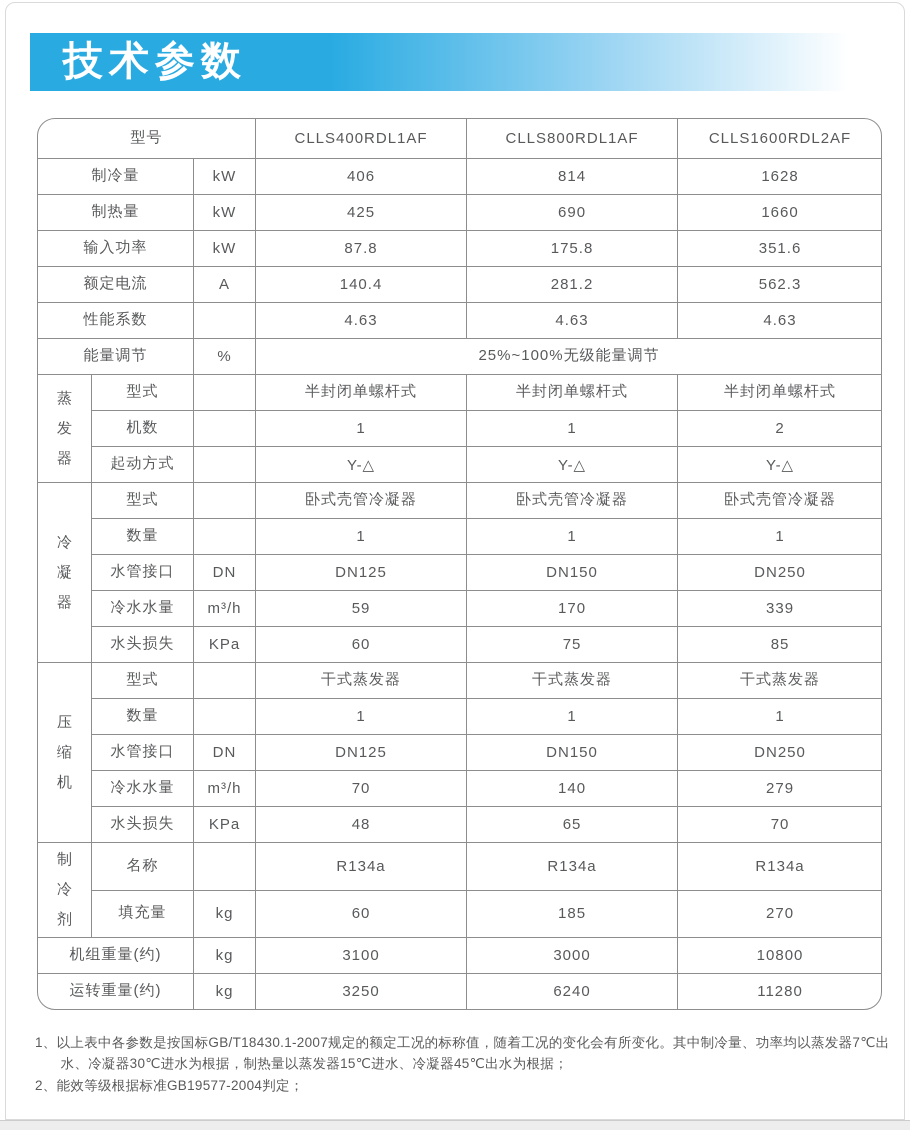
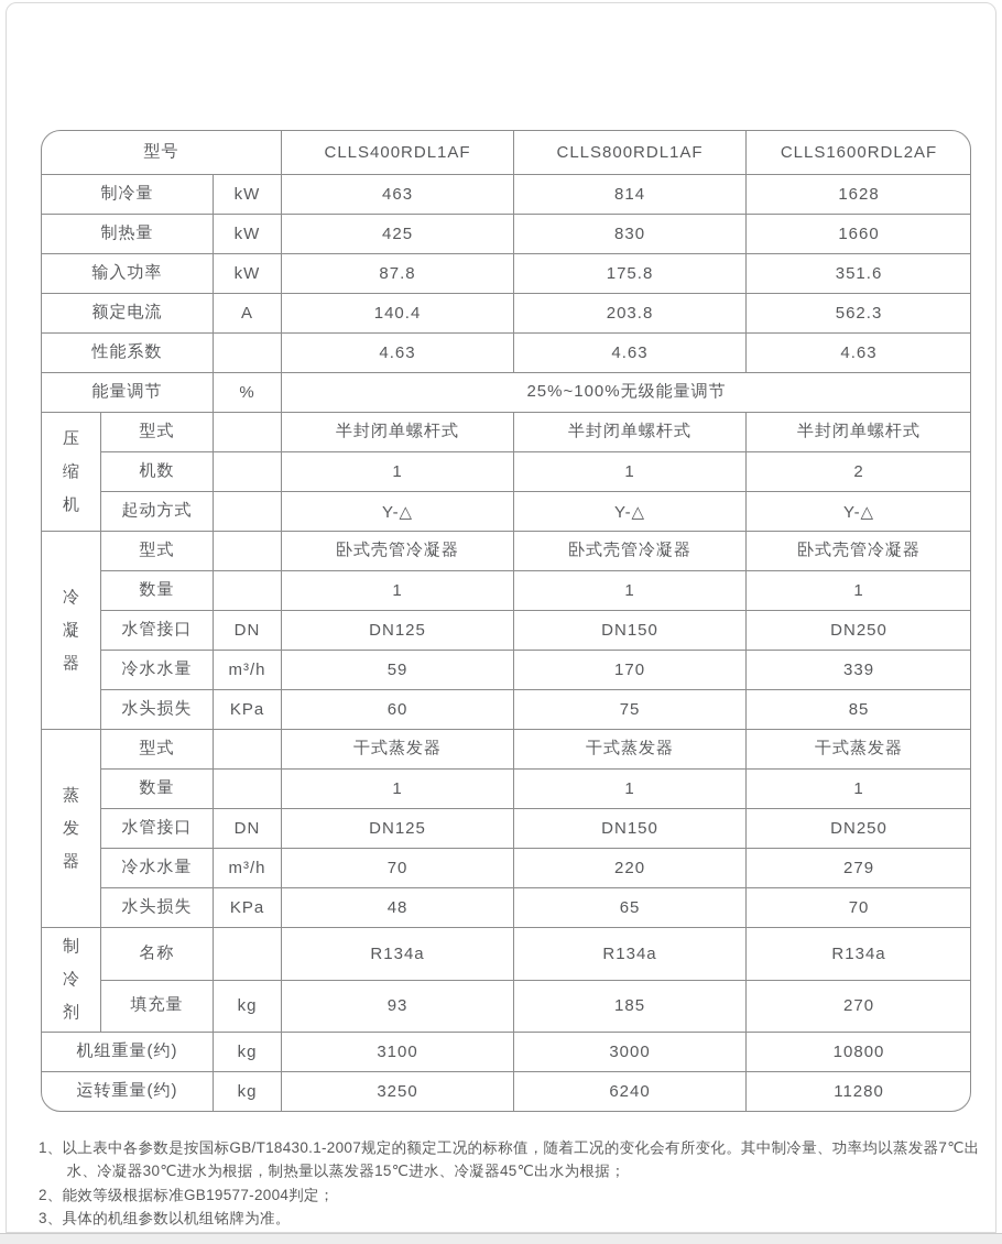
- 技术参数
  型号	CLLS400RDL1AF	CLLS800RDL1AF	CLLS1600RDL2AF
- 制冷量	kW	406	814	1628
+ 制冷量	kW	463	814	1628
- 制热量	kW	425	690	1660
+ 制热量	kW	425	830	1660
  输入功率	kW	87.8	175.8	351.6
- 额定电流	A	140.4	281.2	562.3
+ 额定电流	A	140.4	203.8	562.3
  性能系数		4.63	4.63	4.63
  能量调节	%	25%~100%无级能量调节
- 蒸发器	型式		半封闭单螺杆式	半封闭单螺杆式	半封闭单螺杆式
+ 压缩机	型式		半封闭单螺杆式	半封闭单螺杆式	半封闭单螺杆式
  机数		1	1	2
  起动方式		Y-△	Y-△	Y-△
  冷凝器	型式		卧式壳管冷凝器	卧式壳管冷凝器	卧式壳管冷凝器
  数量		1	1	1
  水管接口	DN	DN125	DN150	DN250
  冷水水量	m³/h	59	170	339
  水头损失	KPa	60	75	85
- 压缩机	型式		干式蒸发器	干式蒸发器	干式蒸发器
+ 蒸发器	型式		干式蒸发器	干式蒸发器	干式蒸发器
  数量		1	1	1
  水管接口	DN	DN125	DN150	DN250
- 冷水水量	m³/h	70	140	279
+ 冷水水量	m³/h	70	220	279
  水头损失	KPa	48	65	70
  制冷剂	名称		R134a	R134a	R134a
- 填充量	kg	60	185	270
+ 填充量	kg	93	185	270
  机组重量(约)	kg	3100	3000	10800
  运转重量(约)	kg	3250	6240	11280
  1、以上表中各参数是按国标GB/T18430.1-2007规定的额定工况的标称值，随着工况的变化会有所变化。其中制冷量、功率均以蒸发器7℃出水、冷凝器30℃进水为根据，制热量以蒸发器15℃进水、冷凝器45℃出水为根据；
  2、能效等级根据标准GB19577-2004判定；
+ 3、具体的机组参数以机组铭牌为准。
